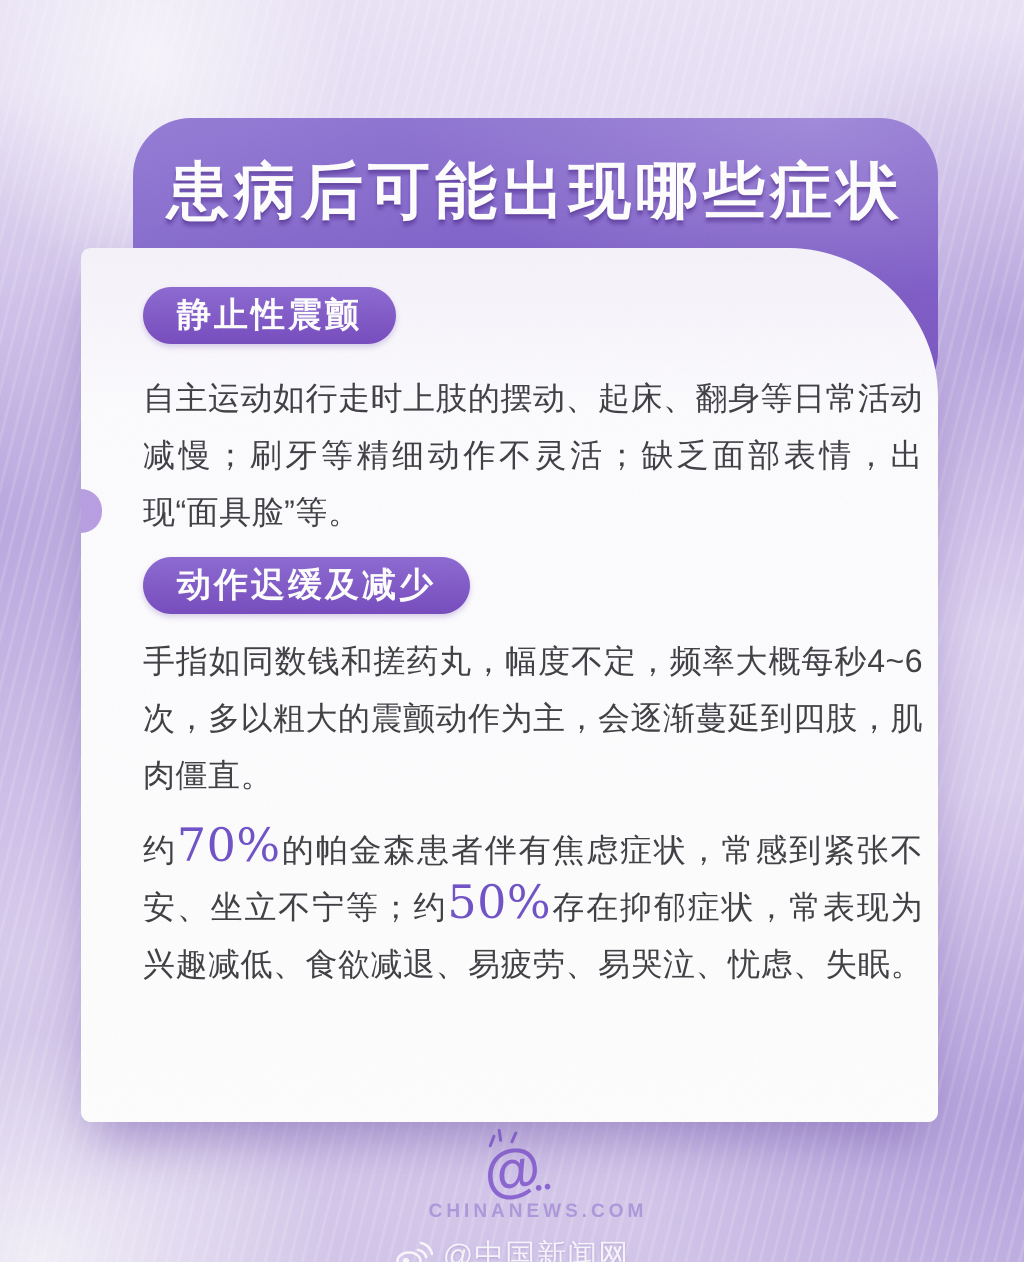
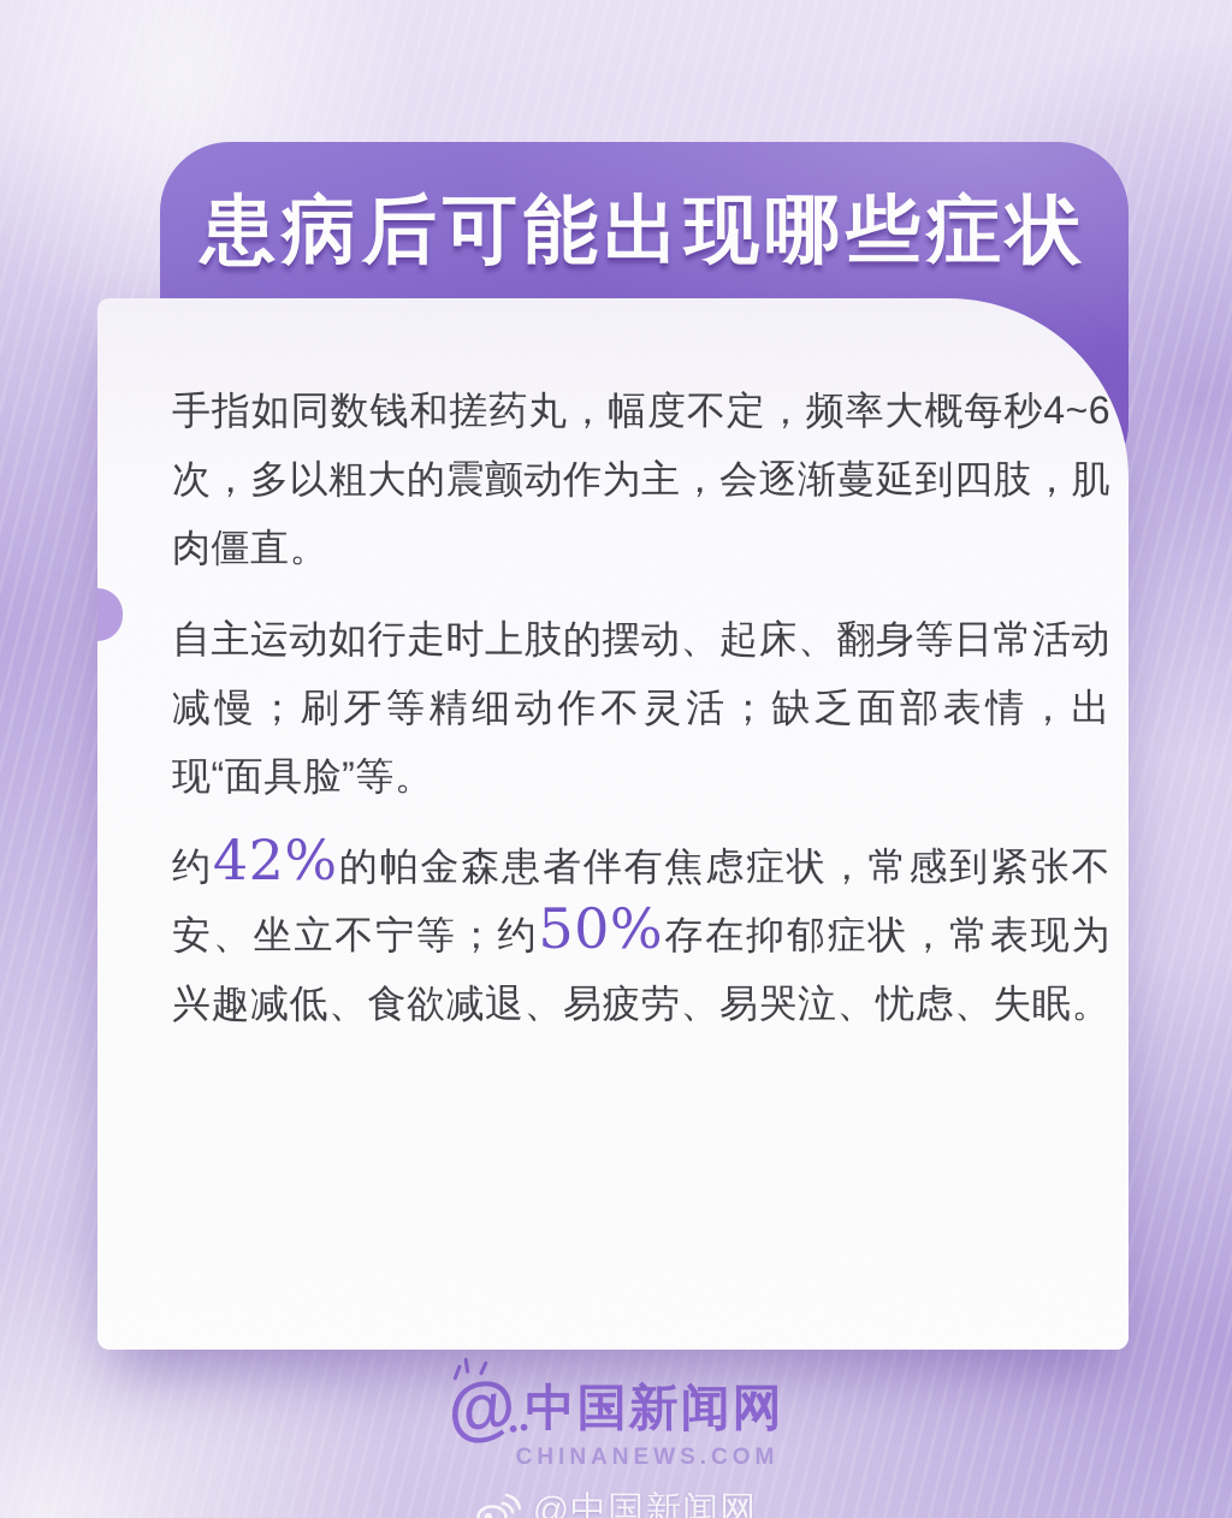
  患病后可能出现哪些症状
- 静止性震颤
- 自主运动如行走时上肢的摆动、起床、翻身等日常活动减慢；刷牙等精细动作不灵活；缺乏面部表情，出现“面具脸”等。
+ 手指如同数钱和搓药丸，幅度不定，频率大概每秒4~6次，多以粗大的震颤动作为主，会逐渐蔓延到四肢，肌肉僵直。
- 动作迟缓及减少
- 手指如同数钱和搓药丸，幅度不定，频率大概每秒4~6次，多以粗大的震颤动作为主，会逐渐蔓延到四肢，肌肉僵直。
+ 自主运动如行走时上肢的摆动、起床、翻身等日常活动减慢；刷牙等精细动作不灵活；缺乏面部表情，出现“面具脸”等。
- 约70%的帕金森患者伴有焦虑症状，常感到紧张不安、坐立不宁等；约50%存在抑郁症状，常表现为兴趣减低、食欲减退、易疲劳、易哭泣、忧虑、失眠。
+ 约42%的帕金森患者伴有焦虑症状，常感到紧张不安、坐立不宁等；约50%存在抑郁症状，常表现为兴趣减低、食欲减退、易疲劳、易哭泣、忧虑、失眠。
+ 中国新闻网
  CHINANEWS.COM
  @中国新闻网
